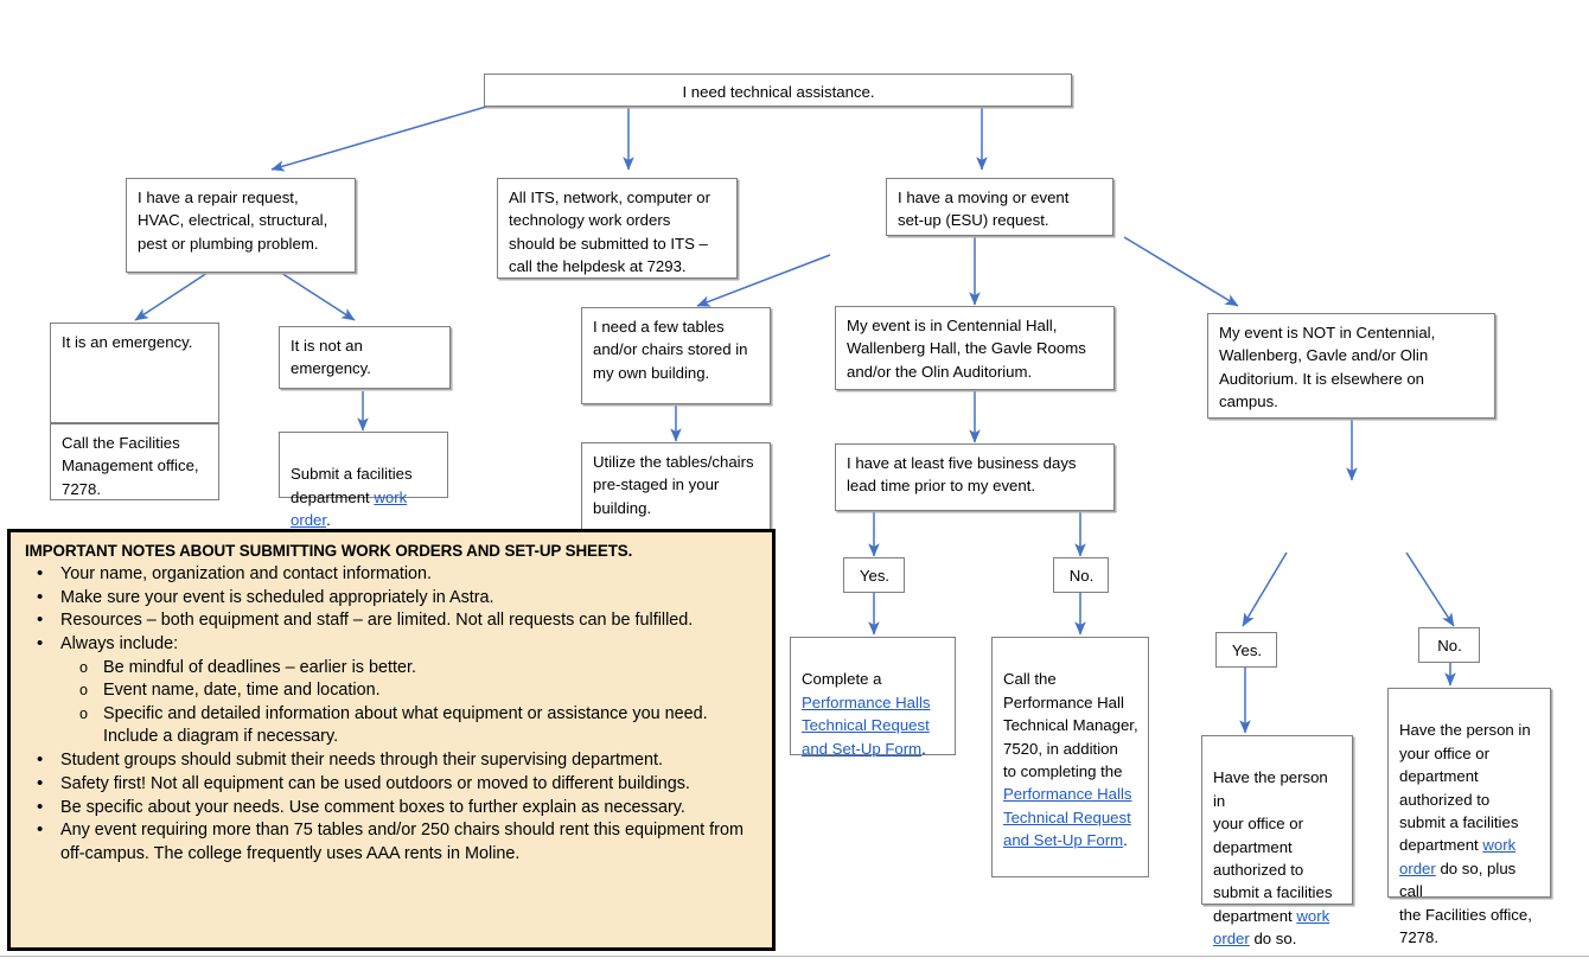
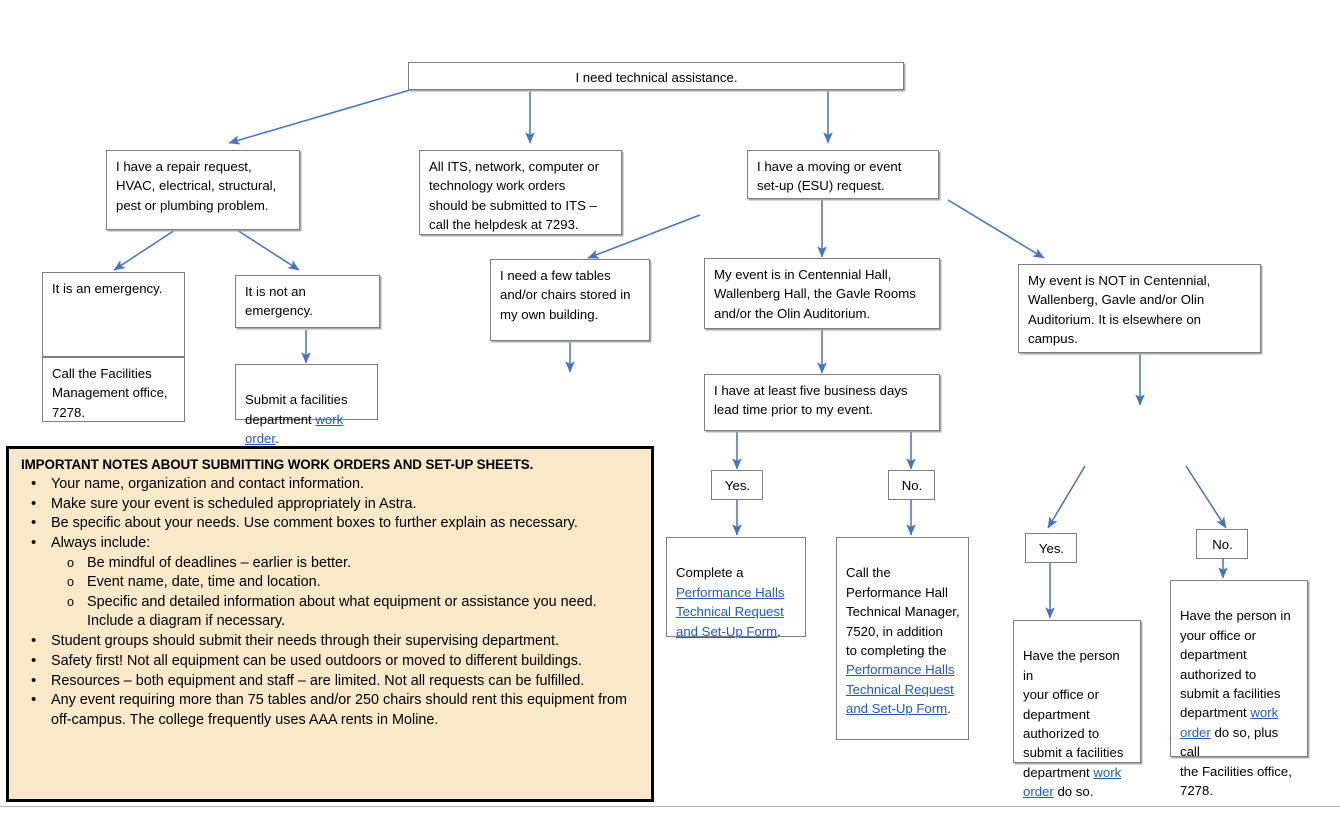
  I need technical assistance.
  I have a repair request,
  HVAC, electrical, structural,
  pest or plumbing problem.
  All ITS, network, computer or
  technology work orders
  should be submitted to ITS –
  call the helpdesk at 7293.
  I have a moving or event
  set-up (ESU) request.
  It is an emergency.
  It is not an
  emergency.
  Call the Facilities
  Management office,
  7278.
  Submit a facilities
  department work
  order.
  I need a few tables
  and/or chairs stored in
  my own building.
- Utilize the tables/chairs
- pre-staged in your
- building.
  My event is in Centennial Hall,
  Wallenberg Hall, the Gavle Rooms
  and/or the Olin Auditorium.
  I have at least five business days
  lead time prior to my event.
  Yes.
  No.
  Complete a
  Performance Halls
  Technical Request
  and Set-Up Form.
  Call the
  Performance Hall
  Technical Manager,
  7520, in addition
  to completing the
  Performance Halls
  Technical Request
  and Set-Up Form.
  My event is NOT in Centennial,
  Wallenberg, Gavle and/or Olin
  Auditorium. It is elsewhere on
  campus.
  Yes.
  No.
  Have the person in
  your office or
  department
  authorized to
  submit a facilities
  department work
  order do so.
  Have the person in
  your office or
  department
  authorized to
  submit a facilities
  department work
  order do so, plus call
  the Facilities office,
  7278.
  IMPORTANT NOTES ABOUT SUBMITTING WORK ORDERS AND SET-UP SHEETS.
  Your name, organization and contact information.
  Make sure your event is scheduled appropriately in Astra.
- Resources – both equipment and staff – are limited. Not all requests can be fulfilled.
+ Be specific about your needs. Use comment boxes to further explain as necessary.
  Always include:
  Be mindful of deadlines – earlier is better.
  Event name, date, time and location.
  Specific and detailed information about what equipment or assistance you need. Include a diagram if necessary.
  Student groups should submit their needs through their supervising department.
  Safety first! Not all equipment can be used outdoors or moved to different buildings.
- Be specific about your needs. Use comment boxes to further explain as necessary.
+ Resources – both equipment and staff – are limited. Not all requests can be fulfilled.
  Any event requiring more than 75 tables and/or 250 chairs should rent this equipment from off-campus. The college frequently uses AAA rents in Moline.
